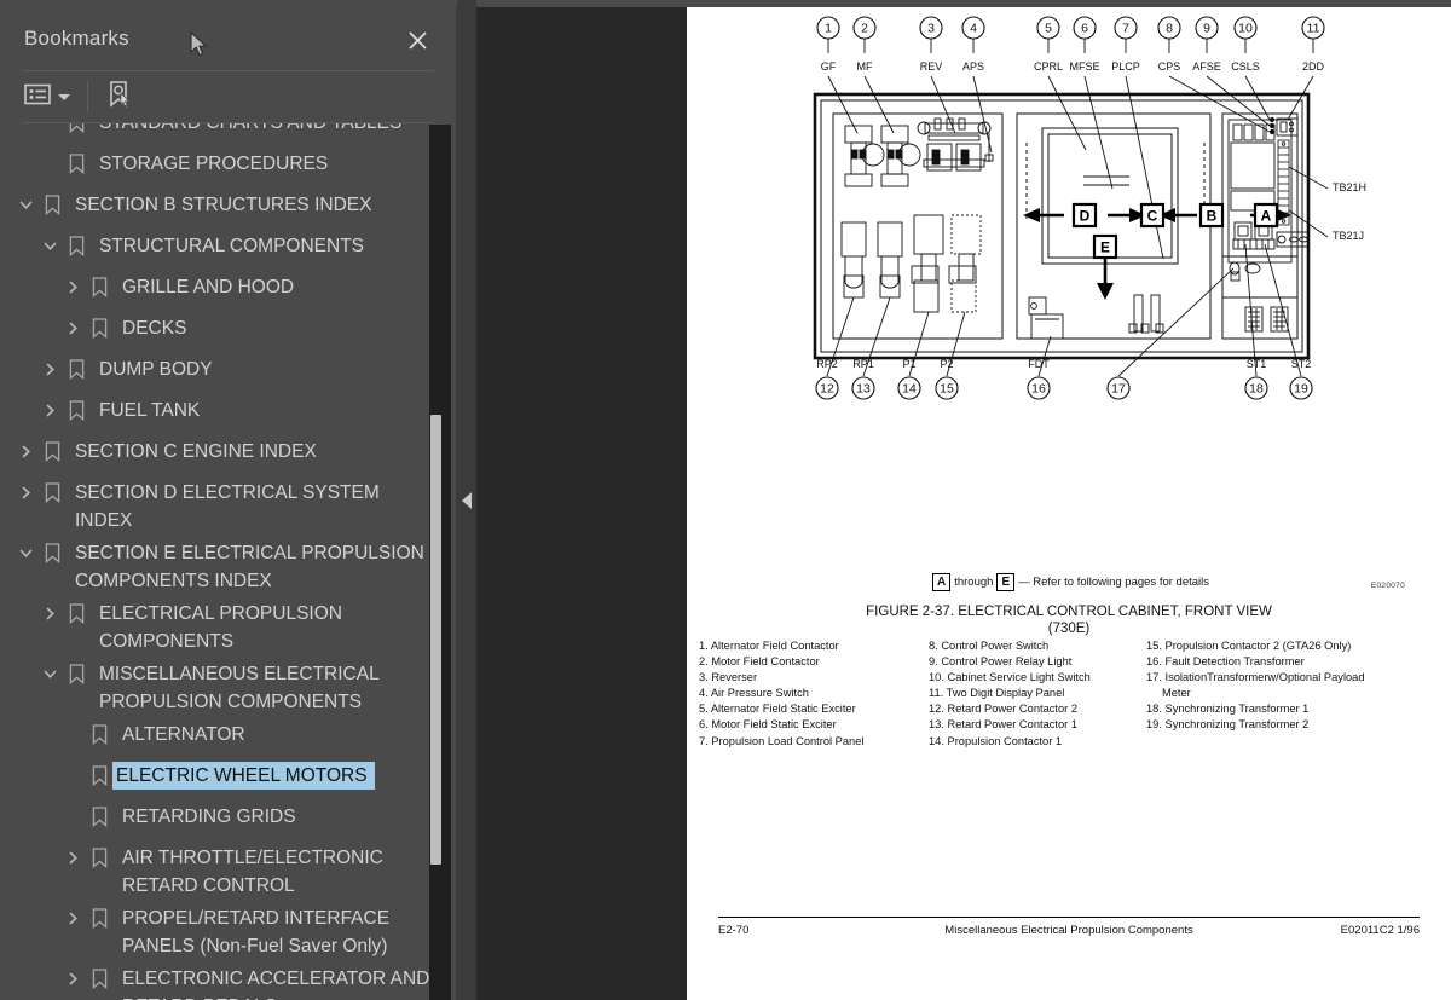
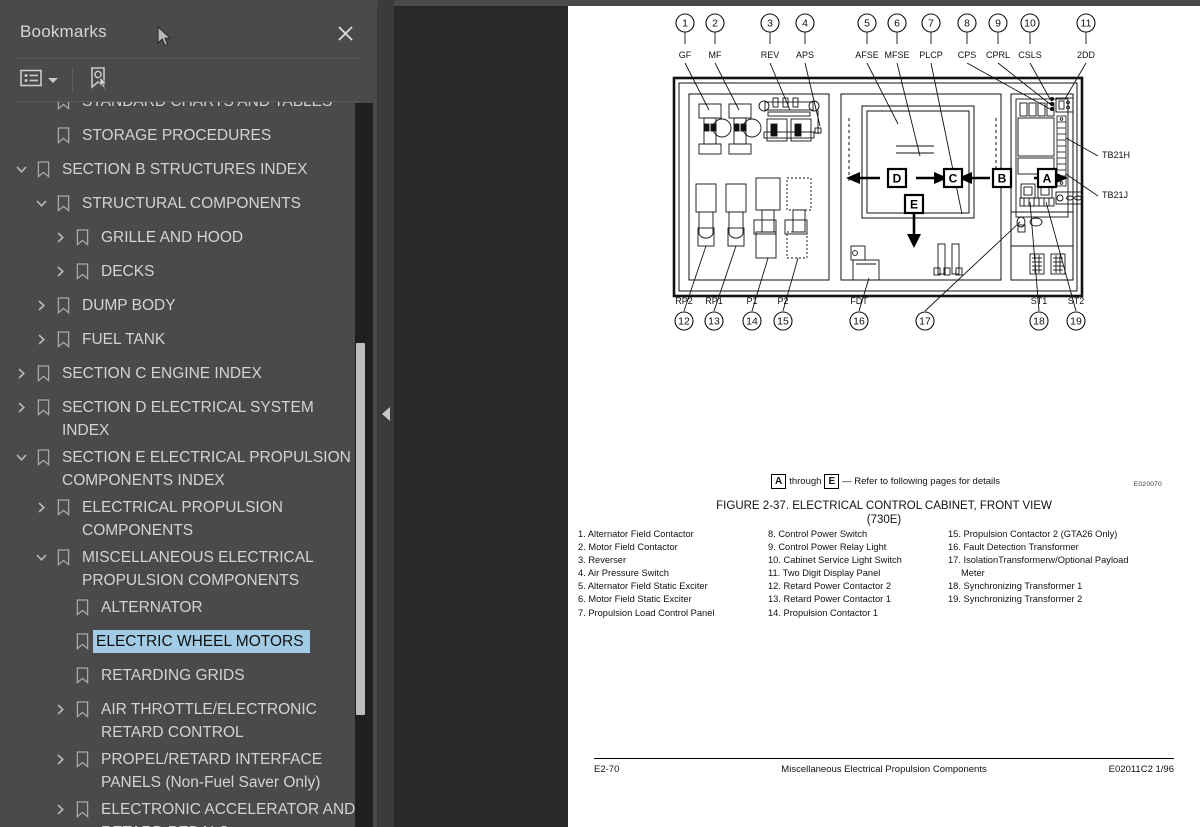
  Bookmarks
  STANDARD CHARTS AND TABLES
  STORAGE PROCEDURES
  SECTION B STRUCTURES INDEX
  STRUCTURAL COMPONENTS
  GRILLE AND HOOD
  DECKS
  DUMP BODY
  FUEL TANK
  SECTION C ENGINE INDEX
  SECTION D ELECTRICAL SYSTEM INDEX
  SECTION E ELECTRICAL PROPULSION COMPONENTS INDEX
  ELECTRICAL PROPULSION COMPONENTS
  MISCELLANEOUS ELECTRICAL PROPULSION COMPONENTS
  ALTERNATOR
  ELECTRIC WHEEL MOTORS
  RETARDING GRIDS
  AIR THROTTLE/ELECTRONIC RETARD CONTROL
  PROPEL/RETARD INTERFACE PANELS (Non-Fuel Saver Only)
  1
  GF
  2
  MF
  3
  REV
  4
  APS
  5
- CPRL
+ AFSE
  6
  MFSE
  7
  PLCP
  8
  CPS
  9
- AFSE
+ CPRL
  10
  CSLS
  11
  2DD
  12
  RP2
  13
  RP1
  14
  P1
  15
  P2
  16
  FDT
  17
  18
  ST1
  19
  ST2
  A
  B
  C
  D
  E
  TB21H
  TB21J
  A through E — Refer to following pages for details
  FIGURE 2-37. ELECTRICAL CONTROL CABINET, FRONT VIEW
  (730E)
  1. Alternator Field Contactor
  2. Motor Field Contactor
  3. Reverser
  4. Air Pressure Switch
  5. Alternator Field Static Exciter
  6. Motor Field Static Exciter
  7. Propulsion Load Control Panel
  8. Control Power Switch
  9. Control Power Relay Light
  10. Cabinet Service Light Switch
  11. Two Digit Display Panel
  12. Retard Power Contactor 2
  13. Retard Power Contactor 1
  14. Propulsion Contactor 1
  15. Propulsion Contactor 2 (GTA26 Only)
  16. Fault Detection Transformer
  17. IsolationTransformerw/Optional Payload Meter
  18. Synchronizing Transformer 1
  19. Synchronizing Transformer 2
  E2-70
  Miscellaneous Electrical Propulsion Components
  E02011C2 1/96
